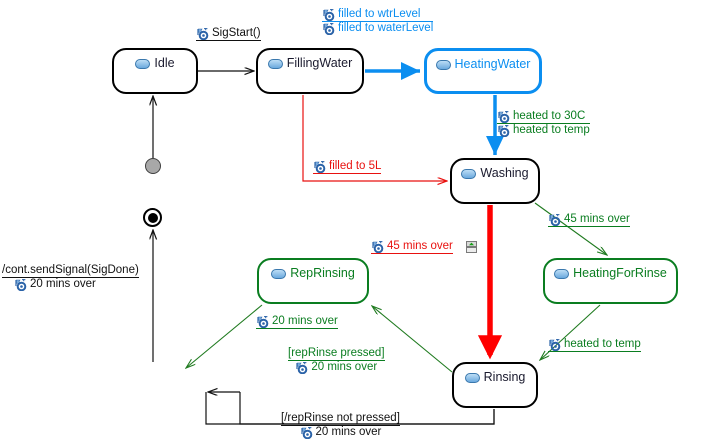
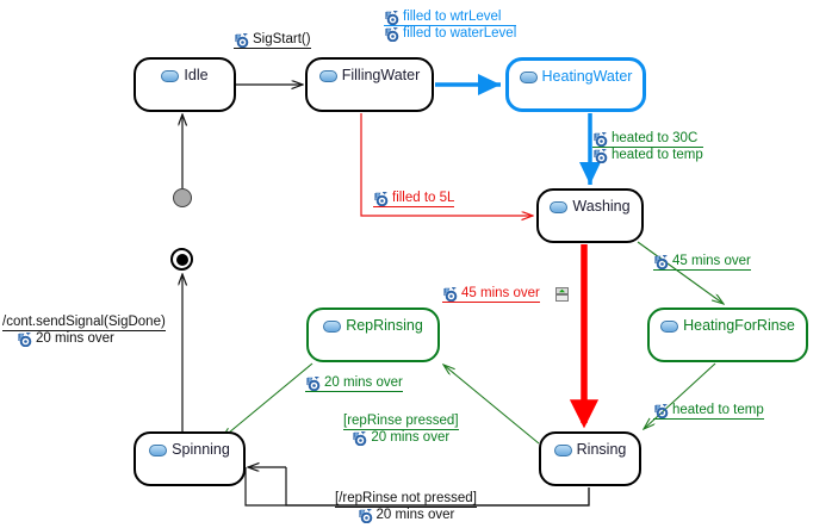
  Idle
  FillingWater
  HeatingWater
  Washing
  HeatingForRinse
  RepRinsing
+ Spinning
  Rinsing
  SigStart()
  filled to wtrLevel
  filled to waterLevel
  heated to 30C
  heated to temp
  filled to 5L
  45 mins over
  45 mins over
  20 mins over
  [repRinse pressed]
  20 mins over
  heated to temp
  [/repRinse not pressed]
  20 mins over
  /cont.sendSignal(SigDone)
  20 mins over
